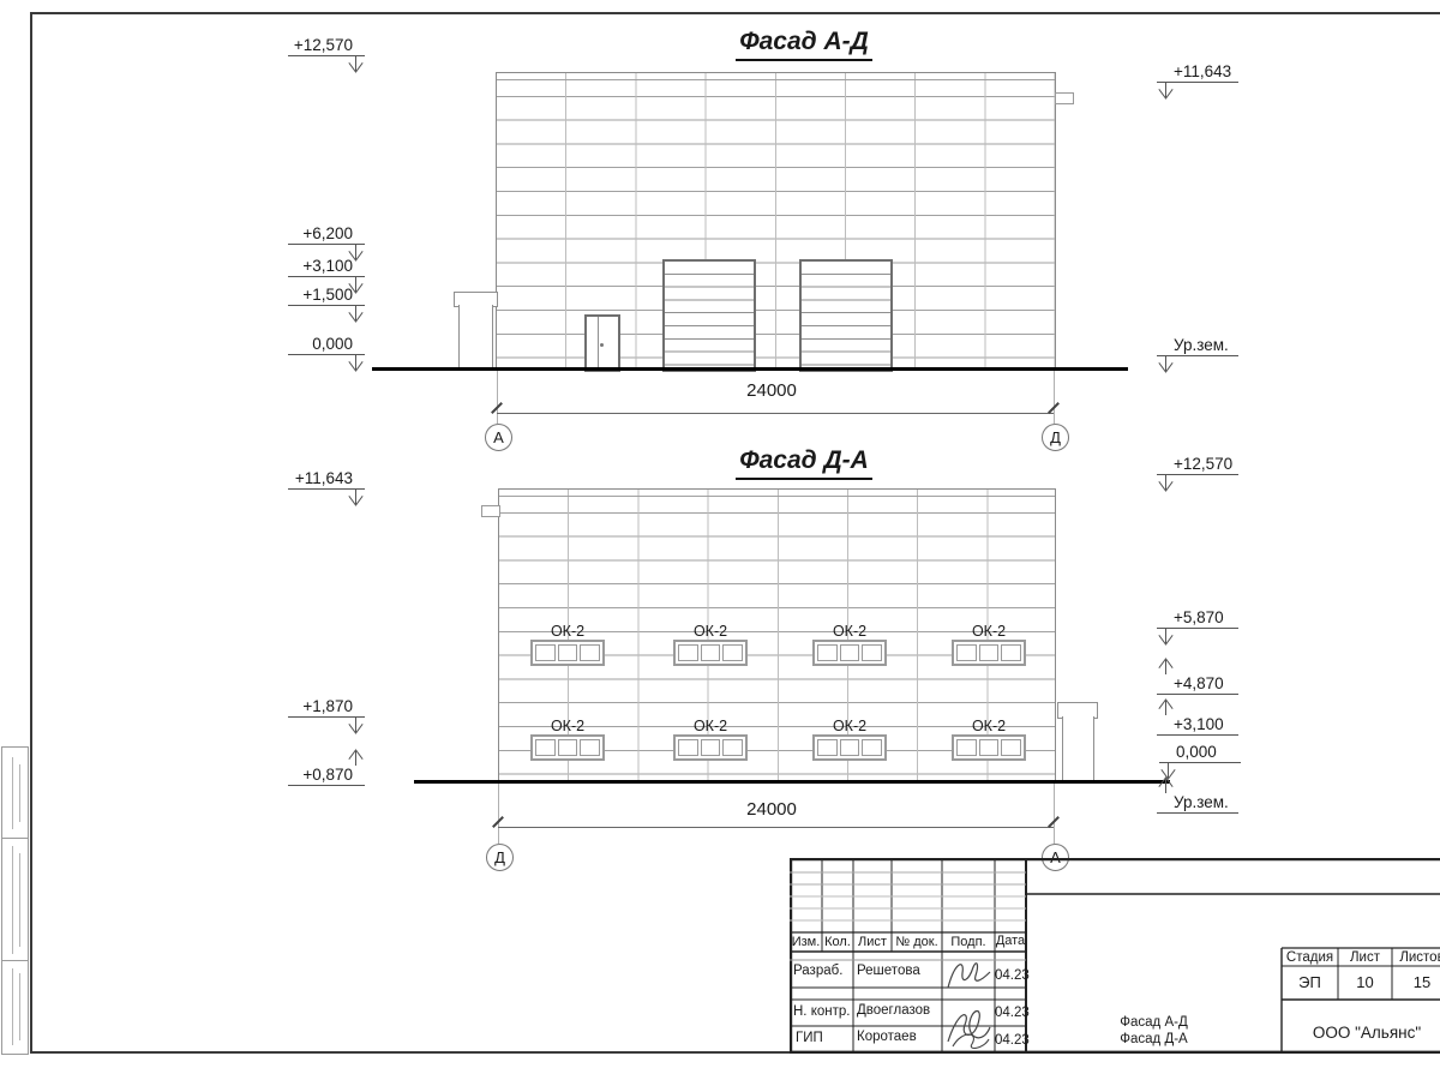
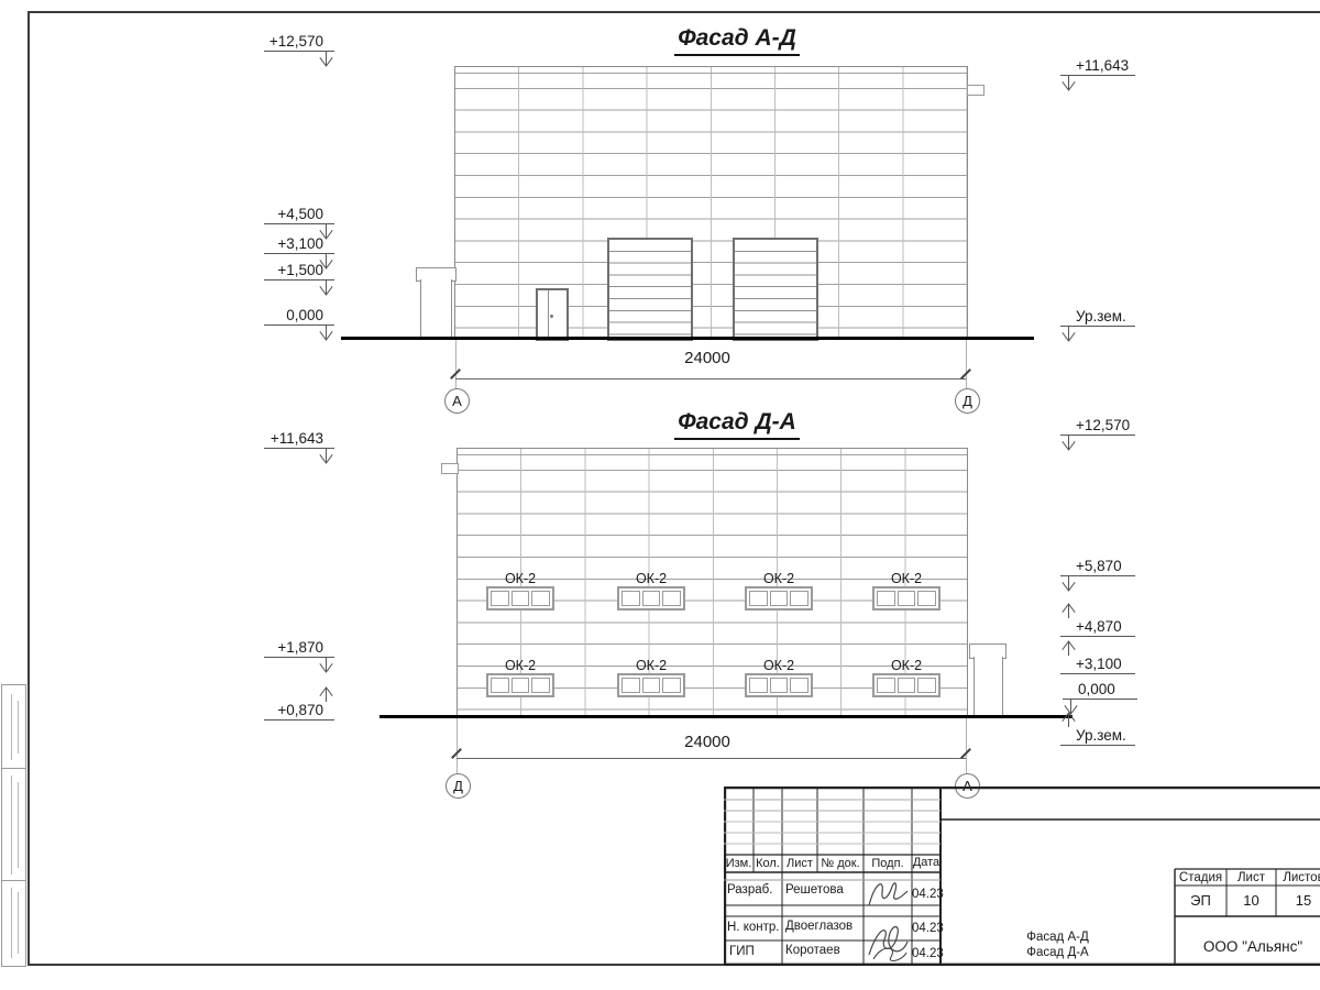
  Фасад А-Д
  24000
  А
  Д
  +12,570
- +6,200
+ +4,500
  +3,100
  +1,500
  0,000
  +11,643
  Ур.зем.
  Фасад Д-А
  ОК-2
  ОК-2
  ОК-2
  ОК-2
  ОК-2
  ОК-2
  ОК-2
  ОК-2
  24000
  Д
  А
  +11,643
  +1,870
  +0,870
  +12,570
  +5,870
  +4,870
  +3,100
  0,000
  Ур.зем.
  Изм.
  Кол.
  Лист
  № док.
  Подп.
  Дата
  Разраб.
  Решетова
  04.23
  Н. контр.
  Двоеглазов
  04.23
  ГИП
  Коротаев
  04.23
  Фасад А-Д
  Фасад Д-А
  Стадия
  Лист
  Листо
  ЭП
  10
  15
  ООО "Альянс"
